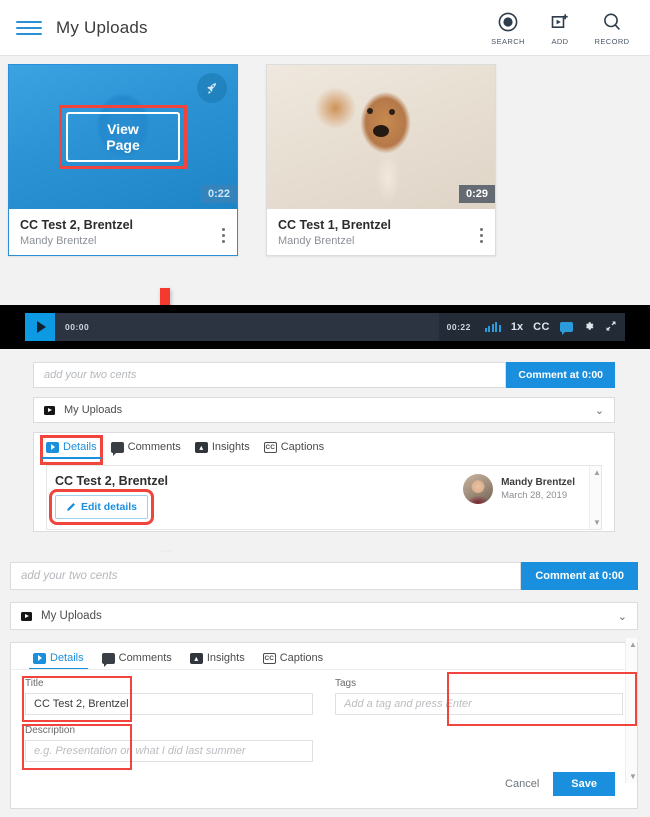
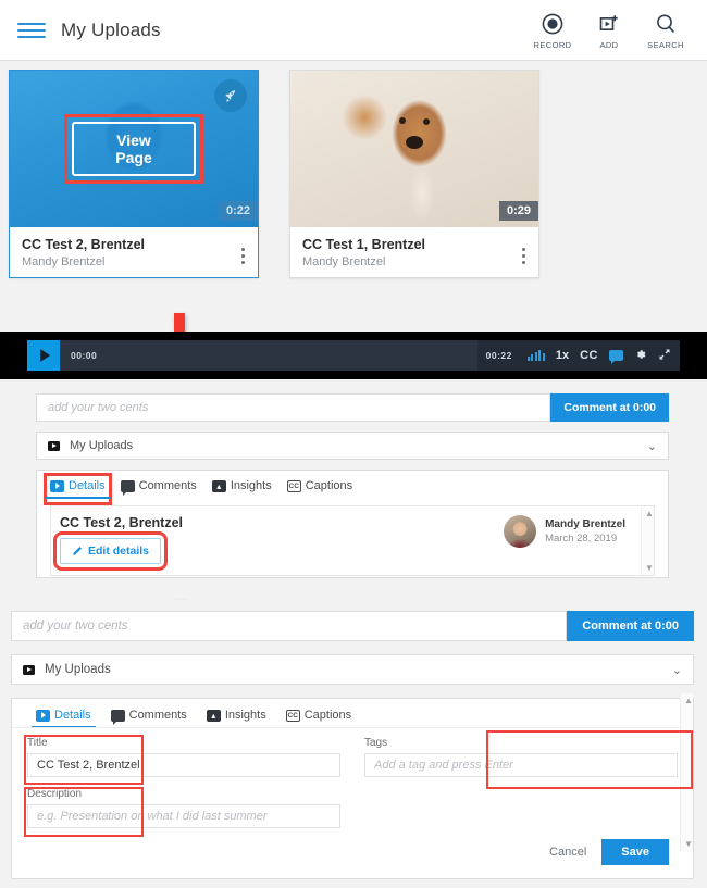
  My Uploads
- SEARCH
+ RECORD
  ADD
- RECORD
+ SEARCH
  View Page
  0:22
  CC Test 2, Brentzel
  Mandy Brentzel
  0:29
  CC Test 1, Brentzel
  Mandy Brentzel
  00:00
  00:22
  1x
  CC
  add your two cents
  Comment at 0:00
  My Uploads
  ⌄
  Details
  Comments
  ▴
  Insights
  Captions
  CC Test 2, Brentzel
  Edit details
  Mandy Brentzel
  March 28, 2019
  ▲
  ▼
  add your two cents
  Comment at 0:00
  My Uploads
  ⌄
  Details
  Comments
  ▴
  Insights
  Captions
  Title
  CC Test 2, Brentzel
  Description
  e.g. Presentation on what I did last summer
  Tags
  Add a tag and press Enter
  Cancel
  Save
  ▲
  ▼
